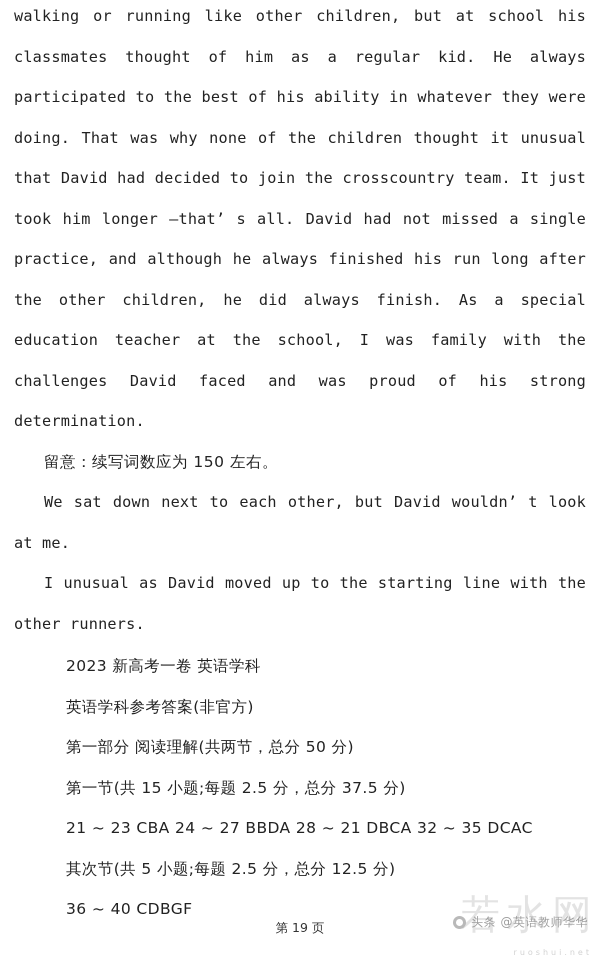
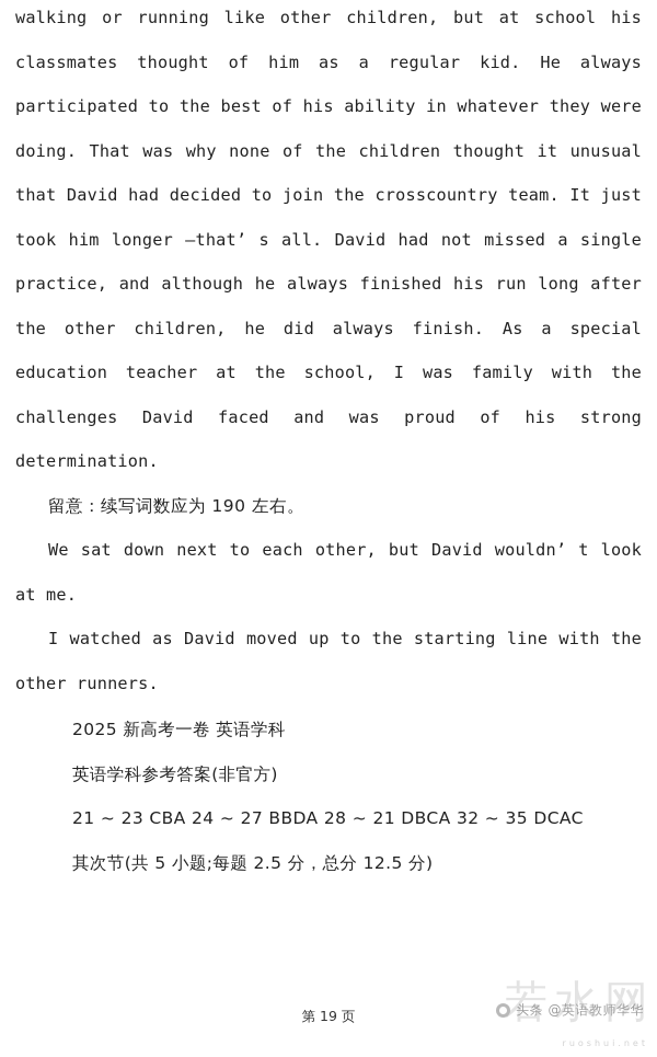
  walking or running like other children, but at school his classmates thought of him as a regular kid. He always participated to the best of his ability in whatever they were doing. That was why none of the children thought it unusual that David had decided to join the crosscountry team. It just took him longer —that’ s all. David had not missed a single practice, and although he always finished his run long after the other children, he did always finish. As a special education teacher at the school, I was family with the challenges David faced and was proud of his strong determination.
- 留意：续写词数应为 150 左右。
+ 留意：续写词数应为 190 左右。
  We sat down next to each other, but David wouldn’ t look at me.
- I unusual as David moved up to the starting line with the other runners.
+ I watched as David moved up to the starting line with the other runners.
- 2023 新高考一卷 英语学科
+ 2025 新高考一卷 英语学科
  英语学科参考答案(非官方)
- 第一部分 阅读理解(共两节，总分 50 分)
- 第一节(共 15 小题;每题 2.5 分，总分 37.5 分)
  21 ~ 23 CBA 24 ~ 27 BBDA 28 ~ 21 DBCA 32 ~ 35 DCAC
  其次节(共 5 小题;每题 2.5 分，总分 12.5 分)
- 36 ~ 40 CDBGF
  第 19 页
  若
  水
  网
  ruoshui.net
  头条 @英语教师华华
